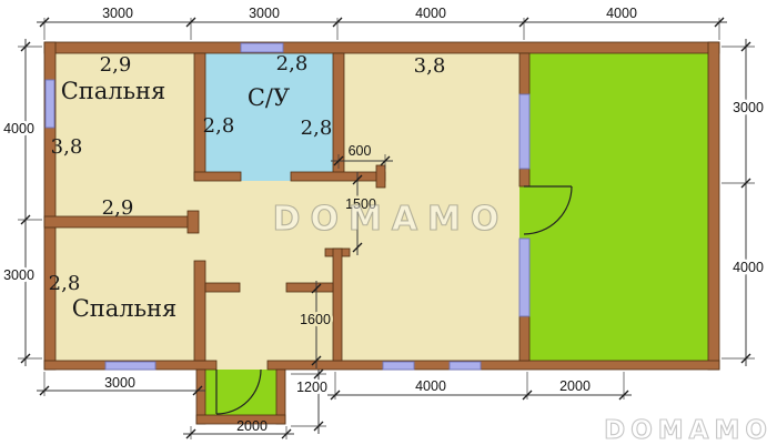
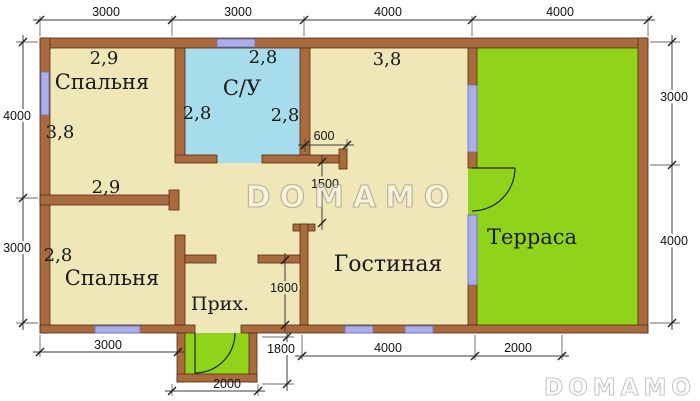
  3000
  3000
  4000
  4000
  4000
  3000
  3000
  4000
  3000
  4000
  2000
  2000
- 1200
+ 1800
  600
  1500
  1600
  Спальня
  2,9
  3,8
  С/У
  2,8
  2,8
  2,8
  3,8
  2,9
  2,8
  Спальня
+ Гостиная
+ Терраса
+ Прих.
  DOMAMO
  DOMAMO
